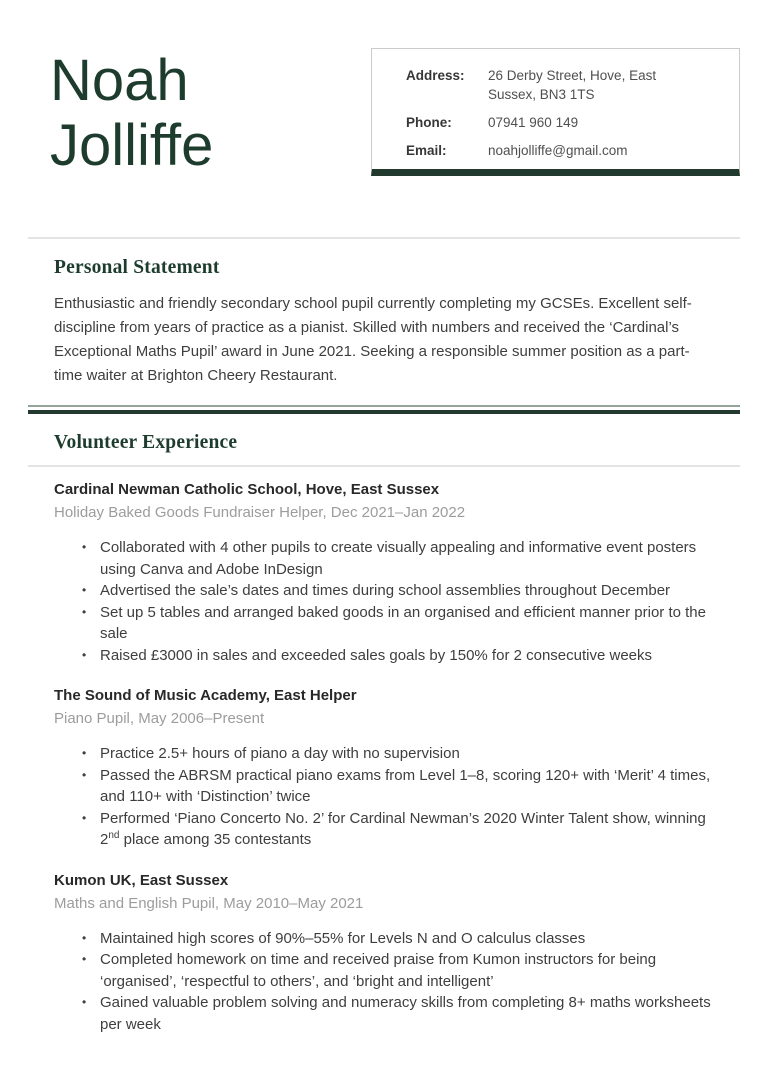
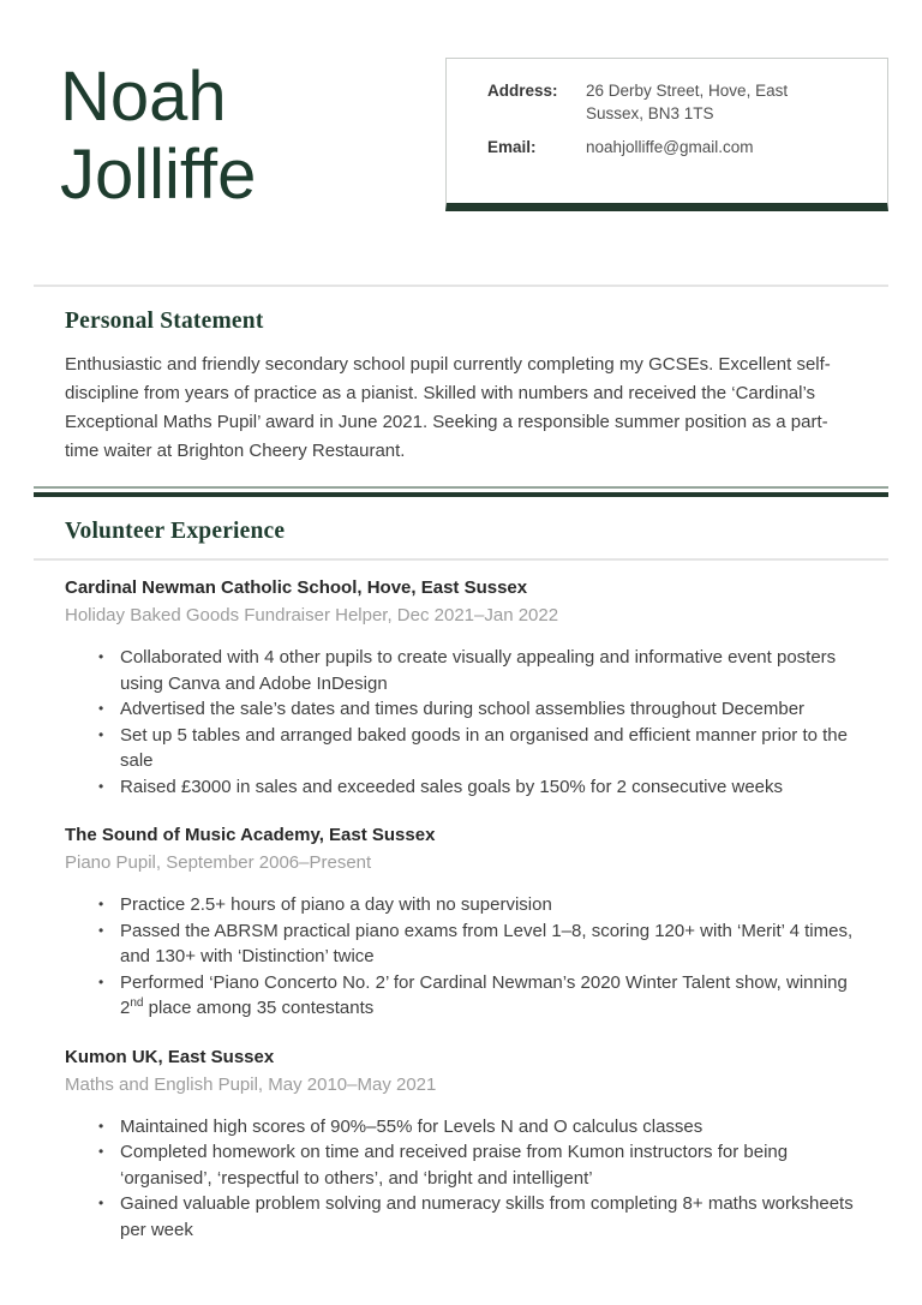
  Noah
  Jolliffe
  Address:
  26 Derby Street, Hove, East Sussex, BN3 1TS
- Phone:
- 07941 960 149
  Email:
  noahjolliffe@gmail.com
  Personal Statement
  Enthusiastic and friendly secondary school pupil currently completing my GCSEs. Excellent self-discipline from years of practice as a pianist. Skilled with numbers and received the ‘Cardinal’s Exceptional Maths Pupil’ award in June 2021. Seeking a responsible summer position as a part-time waiter at Brighton Cheery Restaurant.
  Volunteer Experience
  Cardinal Newman Catholic School, Hove, East Sussex
  Holiday Baked Goods Fundraiser Helper, Dec 2021–Jan 2022
  Collaborated with 4 other pupils to create visually appealing and informative event posters using Canva and Adobe InDesign
  Advertised the sale’s dates and times during school assemblies throughout December
  Set up 5 tables and arranged baked goods in an organised and efficient manner prior to the sale
  Raised £3000 in sales and exceeded sales goals by 150% for 2 consecutive weeks
- The Sound of Music Academy, East Helper
+ The Sound of Music Academy, East Sussex
- Piano Pupil, May 2006–Present
+ Piano Pupil, September 2006–Present
  Practice 2.5+ hours of piano a day with no supervision
- Passed the ABRSM practical piano exams from Level 1–8, scoring 120+ with ‘Merit’ 4 times, and 110+ with ‘Distinction’ twice
+ Passed the ABRSM practical piano exams from Level 1–8, scoring 120+ with ‘Merit’ 4 times, and 130+ with ‘Distinction’ twice
  Performed ‘Piano Concerto No. 2’ for Cardinal Newman’s 2020 Winter Talent show, winning 2nd place among 35 contestants
  Kumon UK, East Sussex
  Maths and English Pupil, May 2010–May 2021
  Maintained high scores of 90%–55% for Levels N and O calculus classes
  Completed homework on time and received praise from Kumon instructors for being ‘organised’, ‘respectful to others’, and ‘bright and intelligent’
  Gained valuable problem solving and numeracy skills from completing 8+ maths worksheets per week
